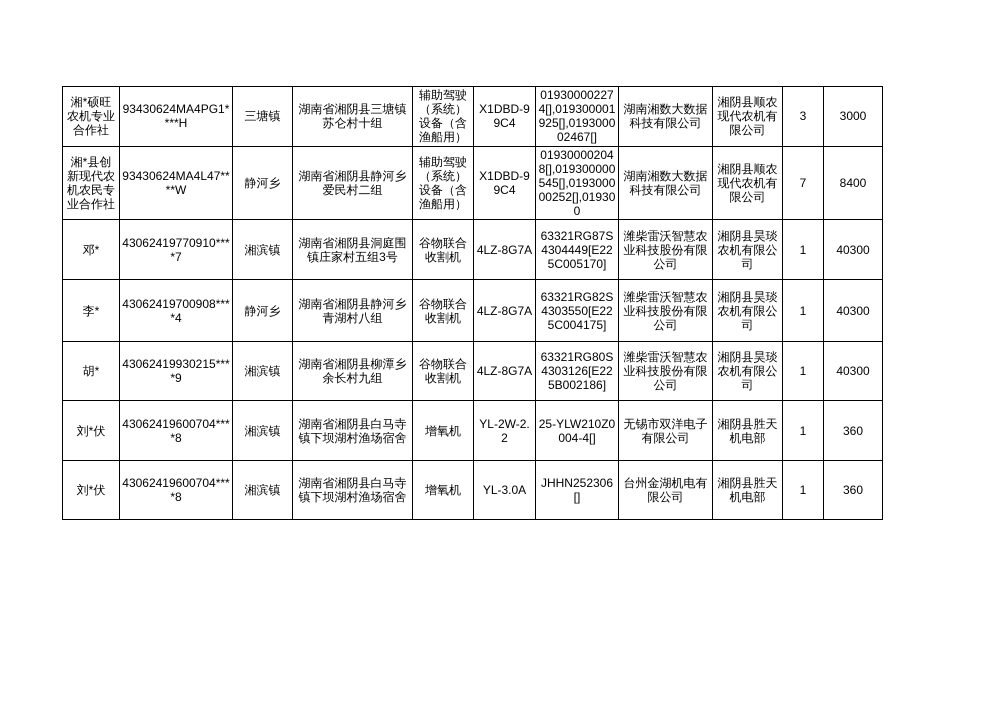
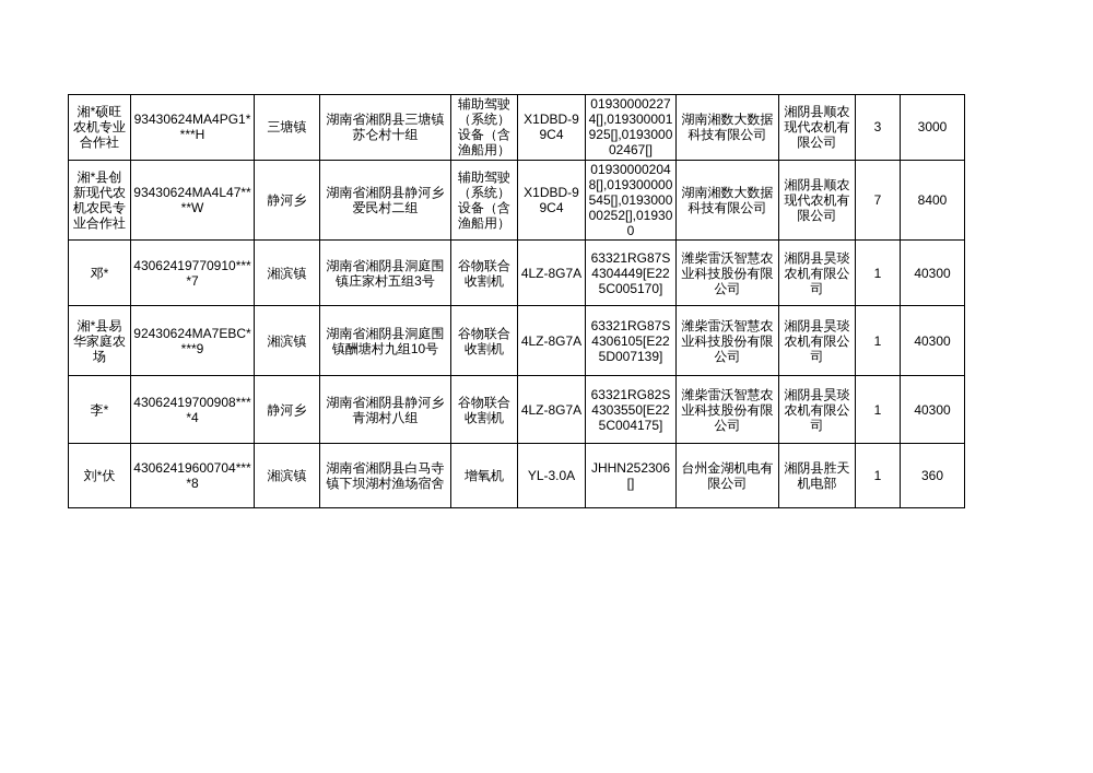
  湘*硕旺农机专业合作社	93430624MA4PG1****H	三塘镇	湖南省湘阴县三塘镇苏仑村十组	辅助驾驶（系统）设备（含渔船用）	X1DBD-99C4	019300002274[],019300001925[],019300002467[]	湖南湘数大数据科技有限公司	湘阴县顺农现代农机有限公司	3	3000
  湘*县创新现代农机农民专业合作社	93430624MA4L47****W	静河乡	湖南省湘阴县静河乡爱民村二组	辅助驾驶（系统）设备（含渔船用）	X1DBD-99C4	019300002048[],019300000545[],019300000252[],019300	湖南湘数大数据科技有限公司	湘阴县顺农现代农机有限公司	7	8400
  邓*	43062419770910****7	湘滨镇	湖南省湘阴县洞庭围镇庄家村五组3号	谷物联合收割机	4LZ-8G7A	63321RG87S4304449[E225C005170]	潍柴雷沃智慧农业科技股份有限公司	湘阴县昊琰农机有限公司	1	40300
+ 湘*县易华家庭农场	92430624MA7EBC****9	湘滨镇	湖南省湘阴县洞庭围镇酬塘村九组10号	谷物联合收割机	4LZ-8G7A	63321RG87S4306105[E225D007139]	潍柴雷沃智慧农业科技股份有限公司	湘阴县昊琰农机有限公司	1	40300
  李*	43062419700908****4	静河乡	湖南省湘阴县静河乡青湖村八组	谷物联合收割机	4LZ-8G7A	63321RG82S4303550[E225C004175]	潍柴雷沃智慧农业科技股份有限公司	湘阴县昊琰农机有限公司	1	40300
- 胡*	43062419930215****9	湘滨镇	湖南省湘阴县柳潭乡余长村九组	谷物联合收割机	4LZ-8G7A	63321RG80S4303126[E225B002186]	潍柴雷沃智慧农业科技股份有限公司	湘阴县昊琰农机有限公司	1	40300
- 刘*伏	43062419600704****8	湘滨镇	湖南省湘阴县白马寺镇下坝湖村渔场宿舍	增氧机	YL-2W-2.2	25-YLW210Z0004-4[]	无锡市双洋电子有限公司	湘阴县胜天机电部	1	360
  刘*伏	43062419600704****8	湘滨镇	湖南省湘阴县白马寺镇下坝湖村渔场宿舍	增氧机	YL-3.0A	JHHN252306[]	台州金湖机电有限公司	湘阴县胜天机电部	1	360
